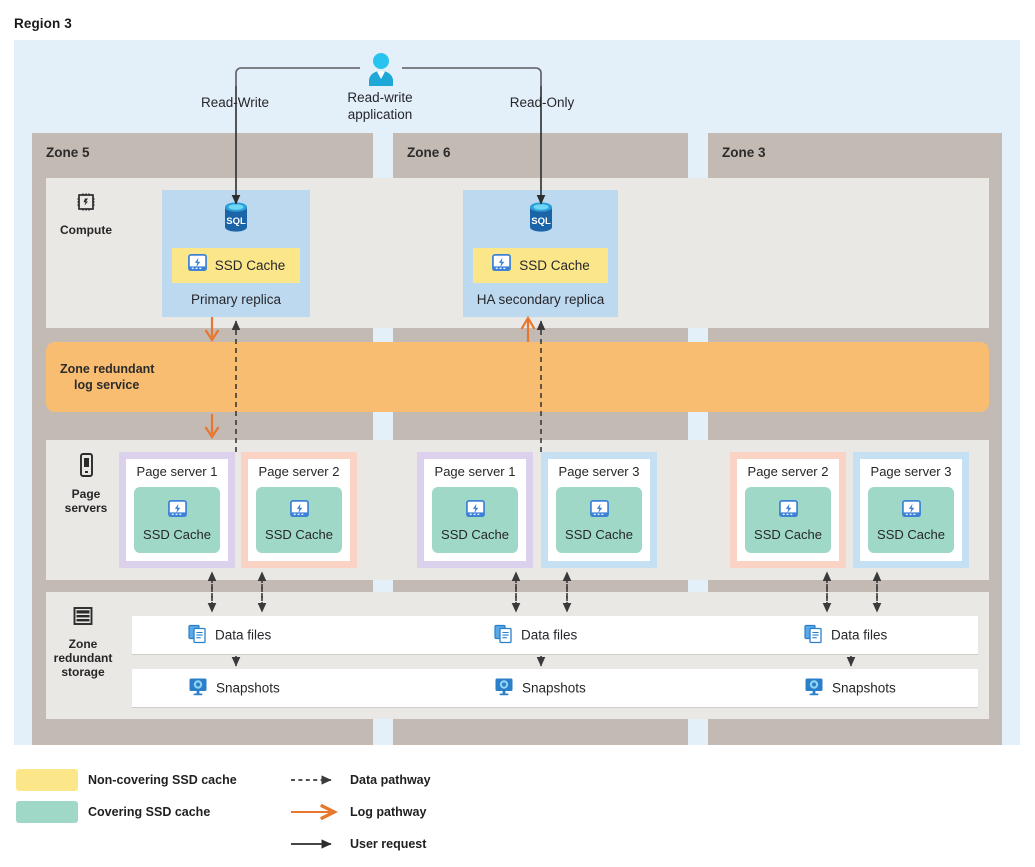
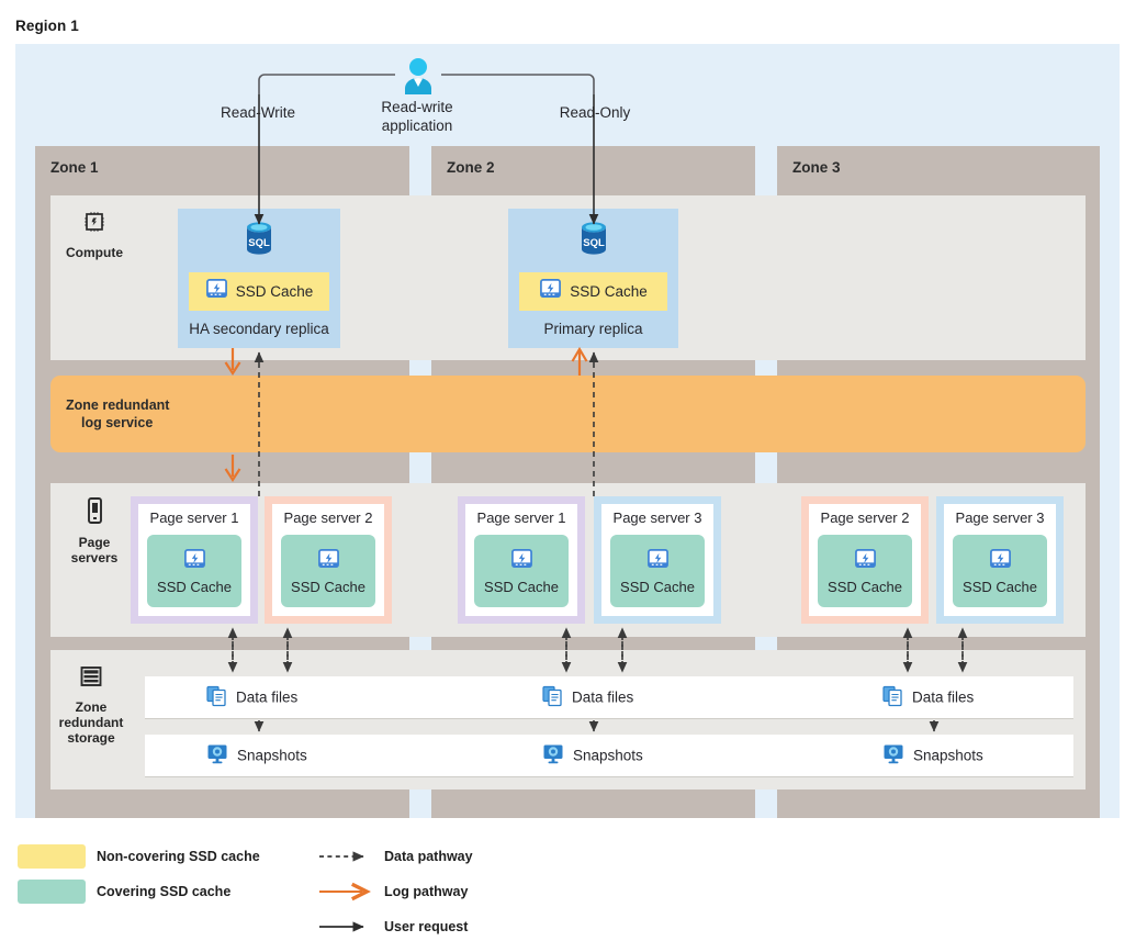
- Region 3
+ Region 1
- Zone 5
+ Zone 1
- Zone 6
+ Zone 2
  Zone 3
  Compute
  SQL
  SSD Cache
- Primary replica
+ HA secondary replica
  SQL
  SSD Cache
- HA secondary replica
+ Primary replica
  Zone redundant
  log service
  Page
  servers
  Page server 1
  SSD Cache
  Page server 2
  SSD Cache
  Page server 1
  SSD Cache
  Page server 3
  SSD Cache
  Page server 2
  SSD Cache
  Page server 3
  SSD Cache
  Zone
  redundant
  storage
  Data files
  Data files
  Data files
  Snapshots
  Snapshots
  Snapshots
  ReadWrite
  Read-Only
  Read-write
  application
  Non-covering SSD cache
  Covering SSD cache
  Data pathway
  Log pathway
  User request
